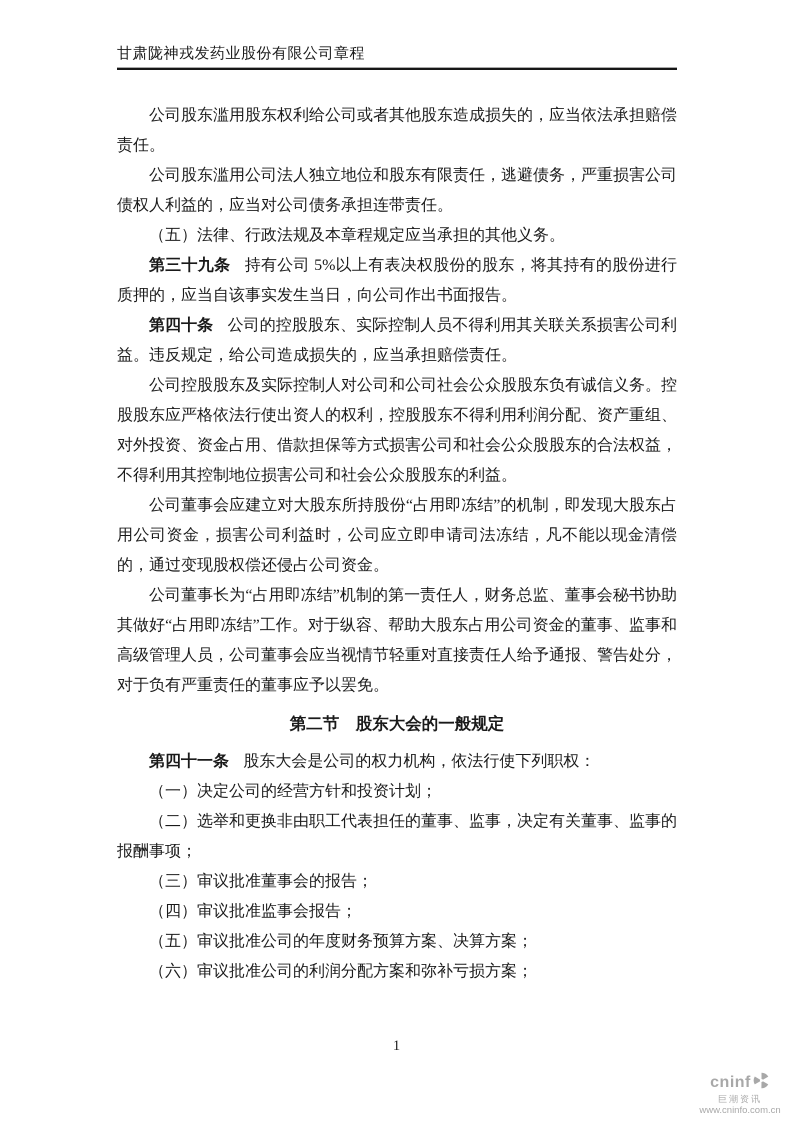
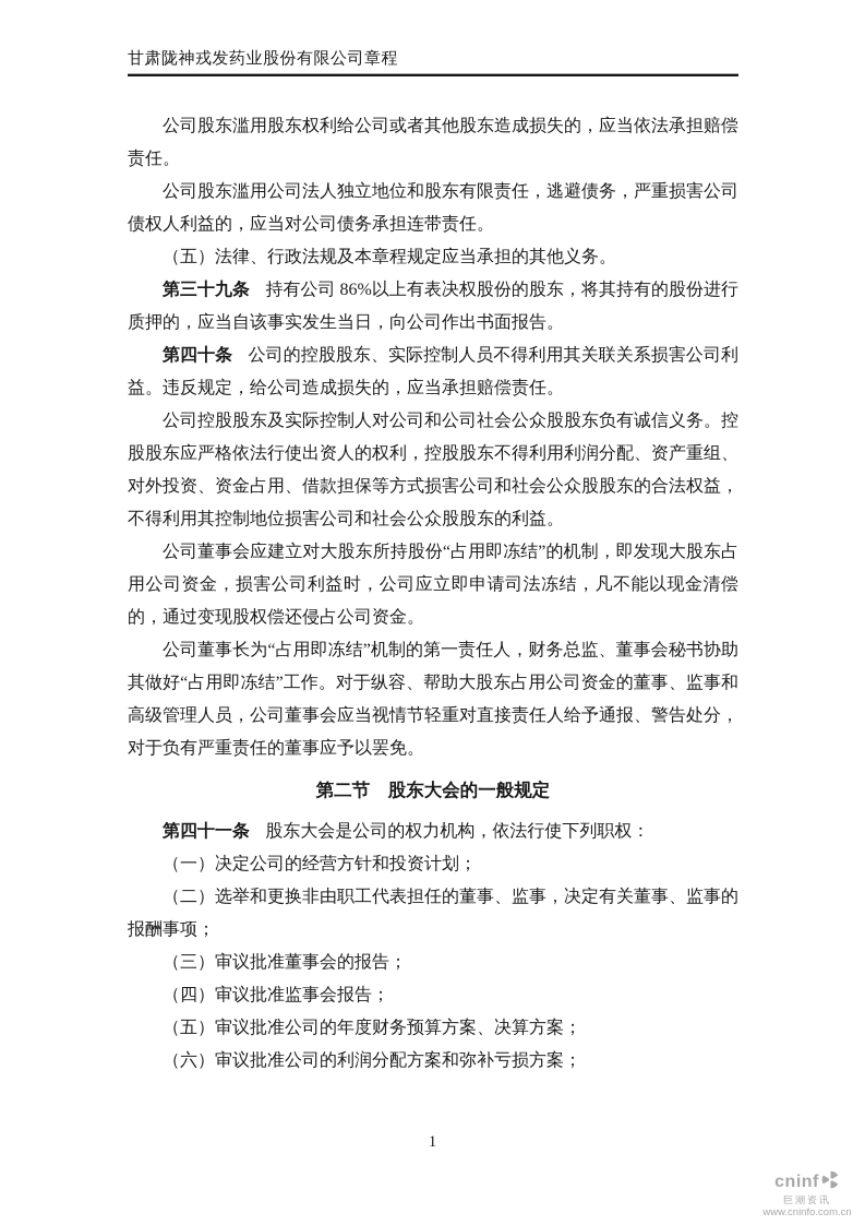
  甘肃陇神戎发药业股份有限公司章程
  公司股东滥用股东权利给公司或者其他股东造成损失的，应当依法承担赔偿责任。
  公司股东滥用公司法人独立地位和股东有限责任，逃避债务，严重损害公司债权人利益的，应当对公司债务承担连带责任。
  （五）法律、行政法规及本章程规定应当承担的其他义务。
- 第三十九条 持有公司 5%以上有表决权股份的股东，将其持有的股份进行质押的，应当自该事实发生当日，向公司作出书面报告。
+ 第三十九条 持有公司 86%以上有表决权股份的股东，将其持有的股份进行质押的，应当自该事实发生当日，向公司作出书面报告。
  第四十条 公司的控股股东、实际控制人员不得利用其关联关系损害公司利益。违反规定，给公司造成损失的，应当承担赔偿责任。
  公司控股股东及实际控制人对公司和公司社会公众股股东负有诚信义务。控股股东应严格依法行使出资人的权利，控股股东不得利用利润分配、资产重组、对外投资、资金占用、借款担保等方式损害公司和社会公众股股东的合法权益，不得利用其控制地位损害公司和社会公众股股东的利益。
  公司董事会应建立对大股东所持股份“占用即冻结”的机制，即发现大股东占用公司资金，损害公司利益时，公司应立即申请司法冻结，凡不能以现金清偿的，通过变现股权偿还侵占公司资金。
  公司董事长为“占用即冻结”机制的第一责任人，财务总监、董事会秘书协助其做好“占用即冻结”工作。对于纵容、帮助大股东占用公司资金的董事、监事和高级管理人员，公司董事会应当视情节轻重对直接责任人给予通报、警告处分，对于负有严重责任的董事应予以罢免。
  第二节 股东大会的一般规定
  第四十一条 股东大会是公司的权力机构，依法行使下列职权：
  （一）决定公司的经营方针和投资计划；
  （二）选举和更换非由职工代表担任的董事、监事，决定有关董事、监事的报酬事项；
  （三）审议批准董事会的报告；
  （四）审议批准监事会报告；
  （五）审议批准公司的年度财务预算方案、决算方案；
  （六）审议批准公司的利润分配方案和弥补亏损方案；
  1
  cninf
  巨潮资讯
  www.cninfo.com.cn
